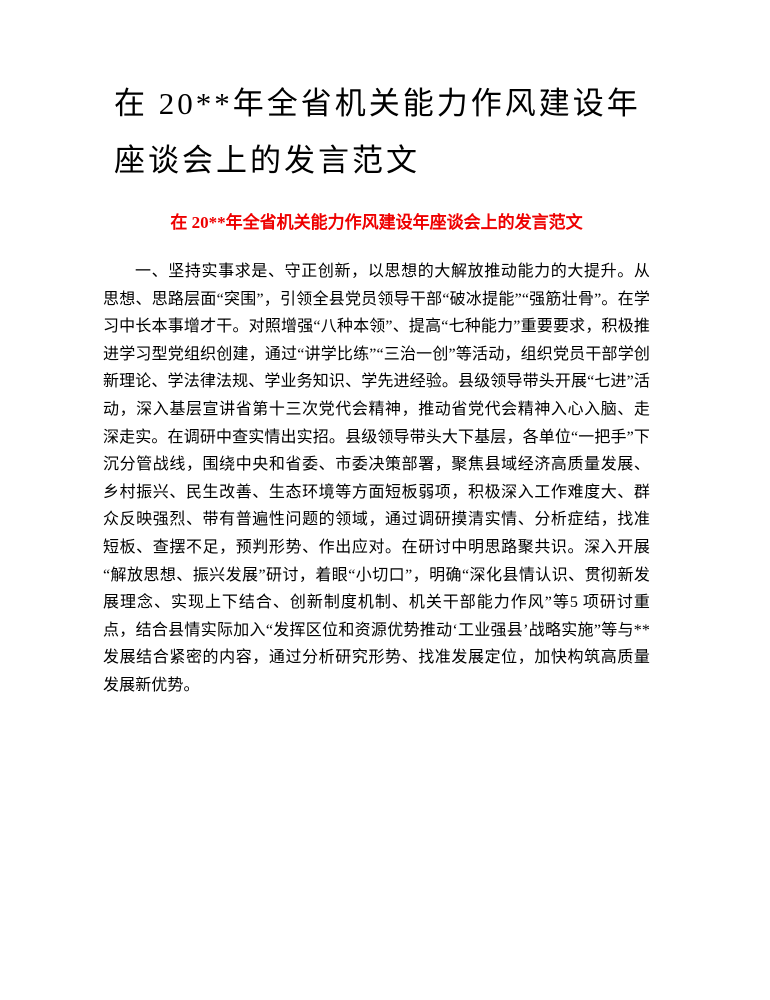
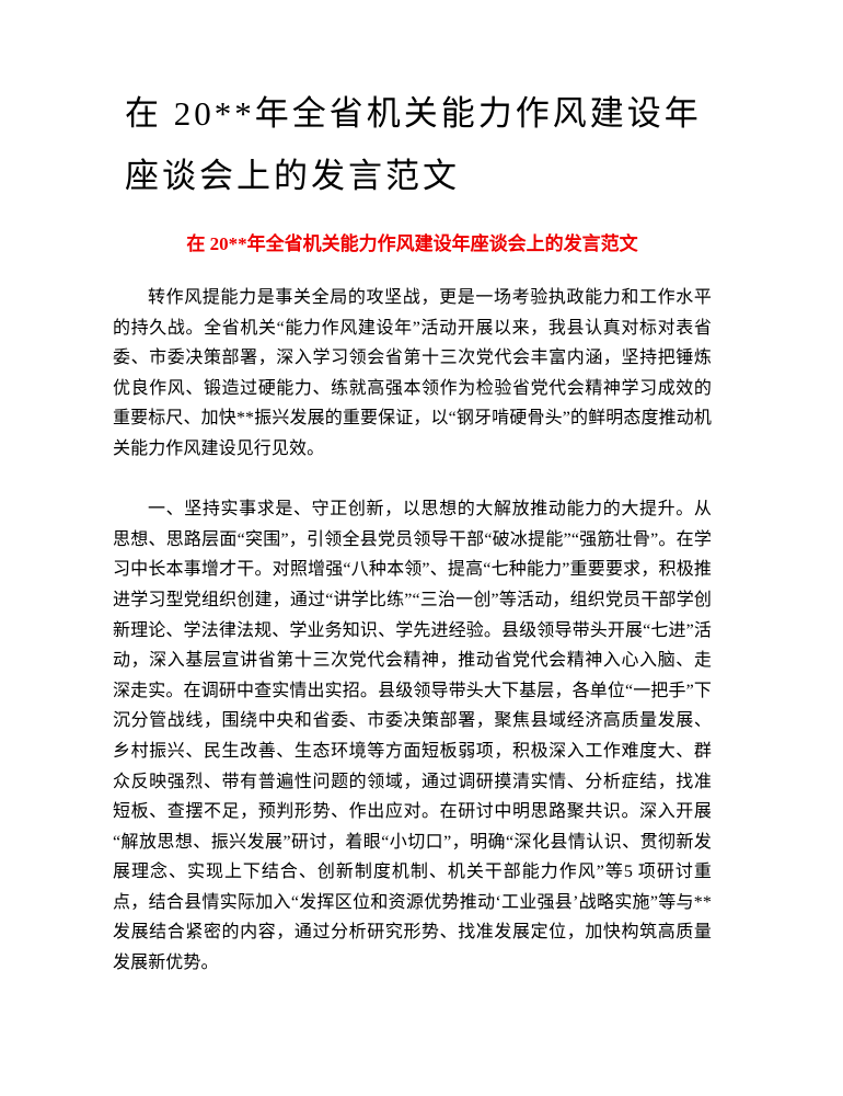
  在 20**年全省机关能力作风建设年座谈会上的发言范文
  在 20**年全省机关能力作风建设年座谈会上的发言范文
+ 转作风提能力是事关全局的攻坚战，更是一场考验执政能力和工作水平的持久战。全省机关“能力作风建设年”活动开展以来，我县认真对标对表省委、市委决策部署，深入学习领会省第十三次党代会丰富内涵，坚持把锤炼优良作风、锻造过硬能力、练就高强本领作为检验省党代会精神学习成效的重要标尺、加快**振兴发展的重要保证，以“钢牙啃硬骨头”的鲜明态度推动机关能力作风建设见行见效。
  一、坚持实事求是、守正创新，以思想的大解放推动能力的大提升。从思想、思路层面“突围”，引领全县党员领导干部“破冰提能”“强筋壮骨”。在学习中长本事增才干。对照增强“八种本领”、提高“七种能力”重要要求，积极推进学习型党组织创建，通过“讲学比练”“三治一创”等活动，组织党员干部学创新理论、学法律法规、学业务知识、学先进经验。县级领导带头开展“七进”活动，深入基层宣讲省第十三次党代会精神，推动省党代会精神入心入脑、走深走实。在调研中查实情出实招。县级领导带头大下基层，各单位“一把手”下沉分管战线，围绕中央和省委、市委决策部署，聚焦县域经济高质量发展、乡村振兴、民生改善、生态环境等方面短板弱项，积极深入工作难度大、群众反映强烈、带有普遍性问题的领域，通过调研摸清实情、分析症结，找准短板、查摆不足，预判形势、作出应对。在研讨中明思路聚共识。深入开展“解放思想、振兴发展”研讨，着眼“小切口”，明确“深化县情认识、贯彻新发展理念、实现上下结合、创新制度机制、机关干部能力作风”等5 项研讨重点，结合县情实际加入“发挥区位和资源优势推动‘工业强县’战略实施”等与**发展结合紧密的内容，通过分析研究形势、找准发展定位，加快构筑高质量发展新优势。
